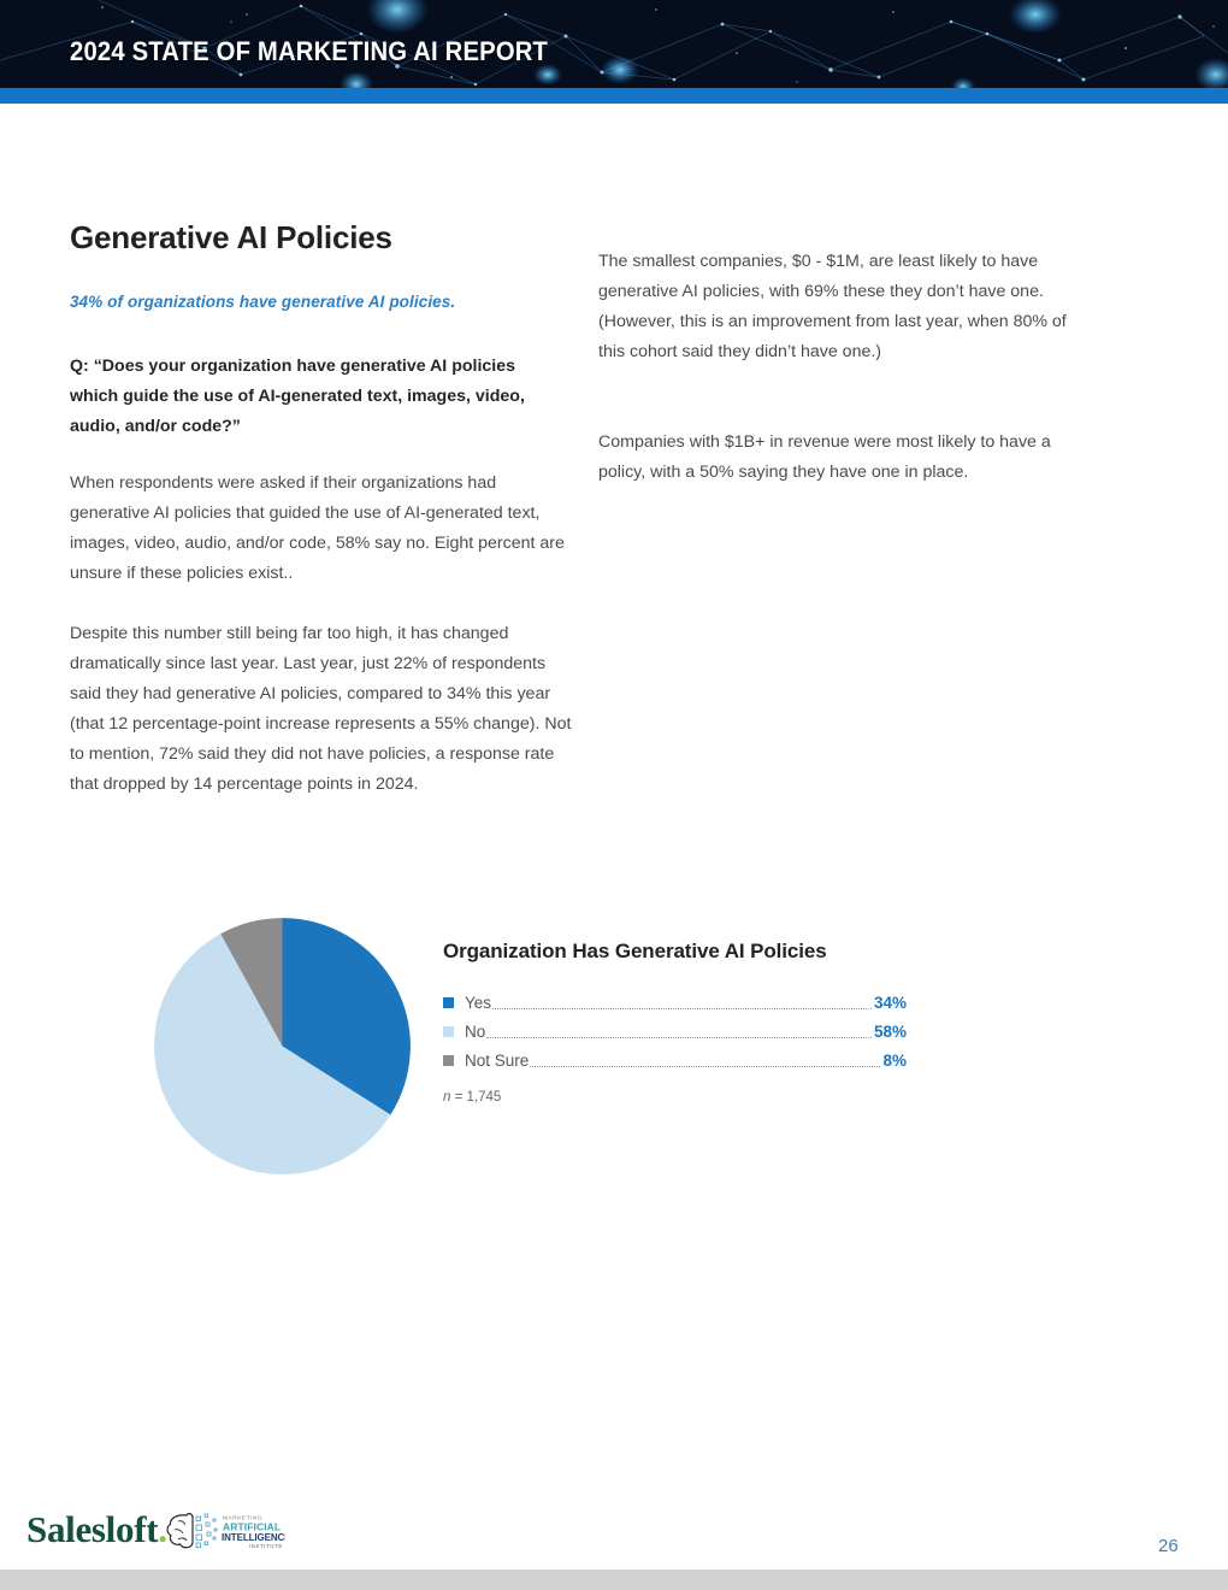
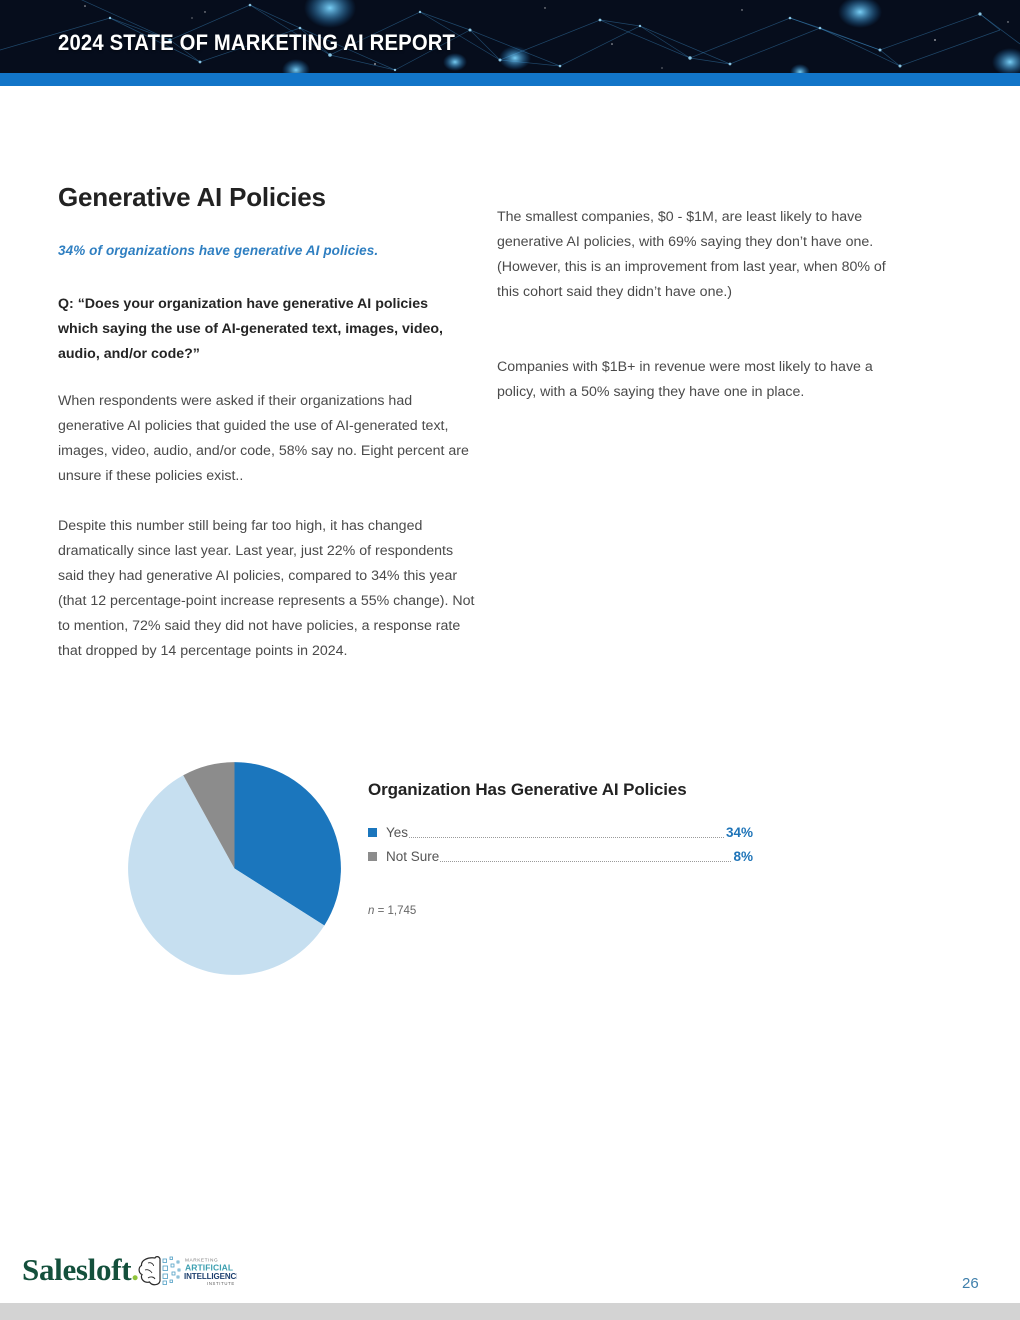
  2024 STATE OF MARKETING AI REPORT
  Generative AI Policies
  34% of organizations have generative AI policies.
- Q: “Does your organization have generative AI policies which guide the use of AI-generated text, images, video, audio, and/or code?”
+ Q: “Does your organization have generative AI policies which saying the use of AI-generated text, images, video, audio, and/or code?”
  When respondents were asked if their organizations had generative AI policies that guided the use of AI-generated text, images, video, audio, and/or code, 58% say no. Eight percent are unsure if these policies exist..
  Despite this number still being far too high, it has changed dramatically since last year. Last year, just 22% of respondents said they had generative AI policies, compared to 34% this year (that 12 percentage-point increase represents a 55% change). Not to mention, 72% said they did not have policies, a response rate that dropped by 14 percentage points in 2024.
- The smallest companies, $0 - $1M, are least likely to have generative AI policies, with 69% these they don’t have one. (However, this is an improvement from last year, when 80% of this cohort said they didn’t have one.)
+ The smallest companies, $0 - $1M, are least likely to have generative AI policies, with 69% saying they don’t have one. (However, this is an improvement from last year, when 80% of this cohort said they didn’t have one.)
  Companies with $1B+ in revenue were most likely to have a policy, with a 50% saying they have one in place.
  Organization Has Generative AI Policies
  Yes
  34%
- No
- 58%
  Not Sure
  8%
  n = 1,745
  Salesloft.
  ARTIFICIAL
  INTELLIGENC
  26
